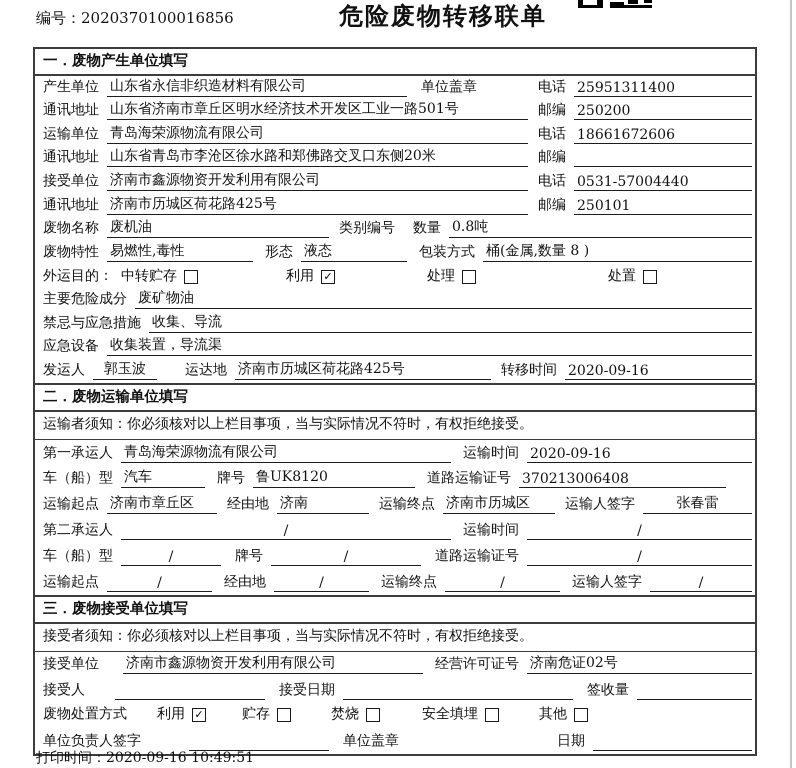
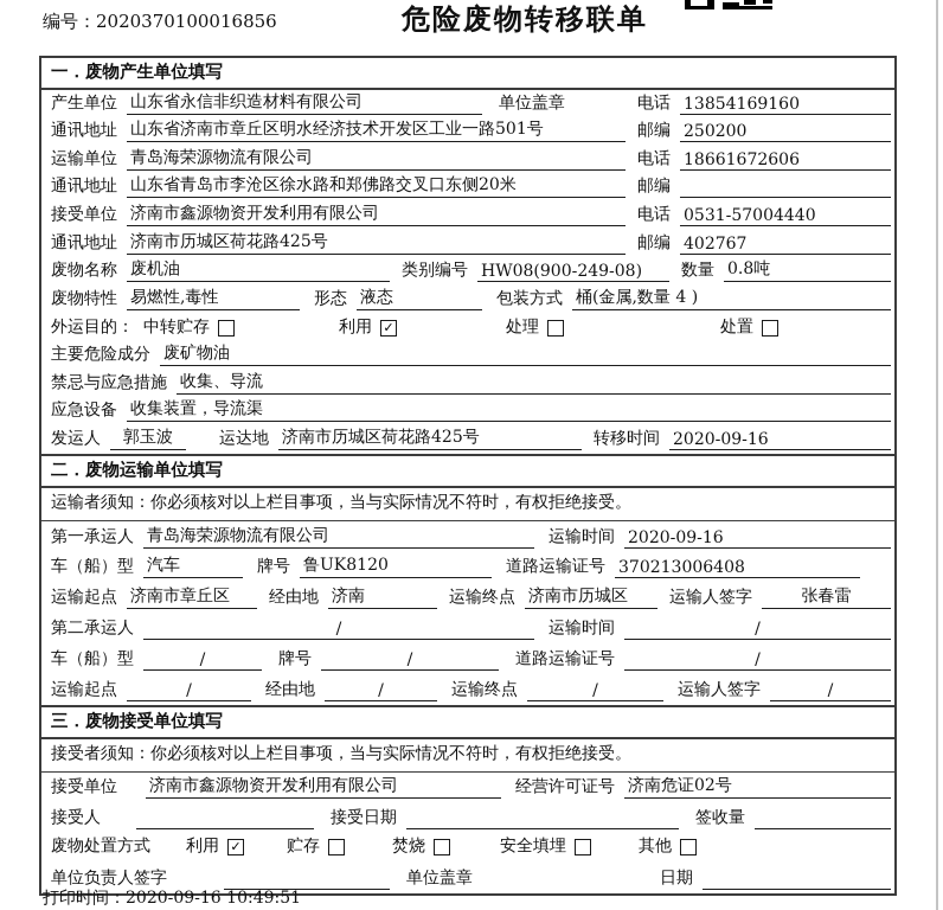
  编号：2020370100016856
  危险废物转移联单
  一．废物产生单位填写
  产生单位
  山东省永信非织造材料有限公司
  单位盖章
  电话
- 25951311400
+ 13854169160
  通讯地址
  山东省济南市章丘区明水经济技术开发区工业一路501号
  邮编
  250200
  运输单位
  青岛海荣源物流有限公司
  电话
  18661672606
  通讯地址
  山东省青岛市李沧区徐水路和郑佛路交叉口东侧20米
  邮编
  接受单位
  济南市鑫源物资开发利用有限公司
  电话
  0531-57004440
  通讯地址
  济南市历城区荷花路425号
  邮编
- 250101
+ 402767
  废物名称
  废机油
  类别编号
+ HW08(900-249-08)
  数量
  0.8吨
  废物特性
  易燃性,毒性
  形态
  液态
  包装方式
- 桶(金属,数量 8 )
+ 桶(金属,数量 4 )
  外运目的：
  中转贮存
  利用
  处理
  处置
  主要危险成分
  废矿物油
  禁忌与应急措施
  收集、导流
  应急设备
  收集装置，导流渠
  发运人
  郭玉波
  运达地
  济南市历城区荷花路425号
  转移时间
  2020-09-16
  二．废物运输单位填写
  运输者须知：你必须核对以上栏目事项，当与实际情况不符时，有权拒绝接受。
  第一承运人
  青岛海荣源物流有限公司
  运输时间
  2020-09-16
  车（船）型
  汽车
  牌号
  鲁UK8120
  道路运输证号
  370213006408
  运输起点
  济南市章丘区
  经由地
  济南
  运输终点
  济南市历城区
  运输人签字
  张春雷
  第二承运人
  /
  运输时间
  /
  车（船）型
  /
  牌号
  /
  道路运输证号
  /
  运输起点
  /
  经由地
  /
  运输终点
  /
  运输人签字
  /
  三．废物接受单位填写
  接受者须知：你必须核对以上栏目事项，当与实际情况不符时，有权拒绝接受。
  接受单位
  济南市鑫源物资开发利用有限公司
  经营许可证号
  济南危证02号
  接受人
  接受日期
  签收量
  废物处置方式
  利用
  贮存
  焚烧
  安全填埋
  其他
  单位负责人签字
  单位盖章
  日期
  打印时间：2020-09-16 10:49:51
